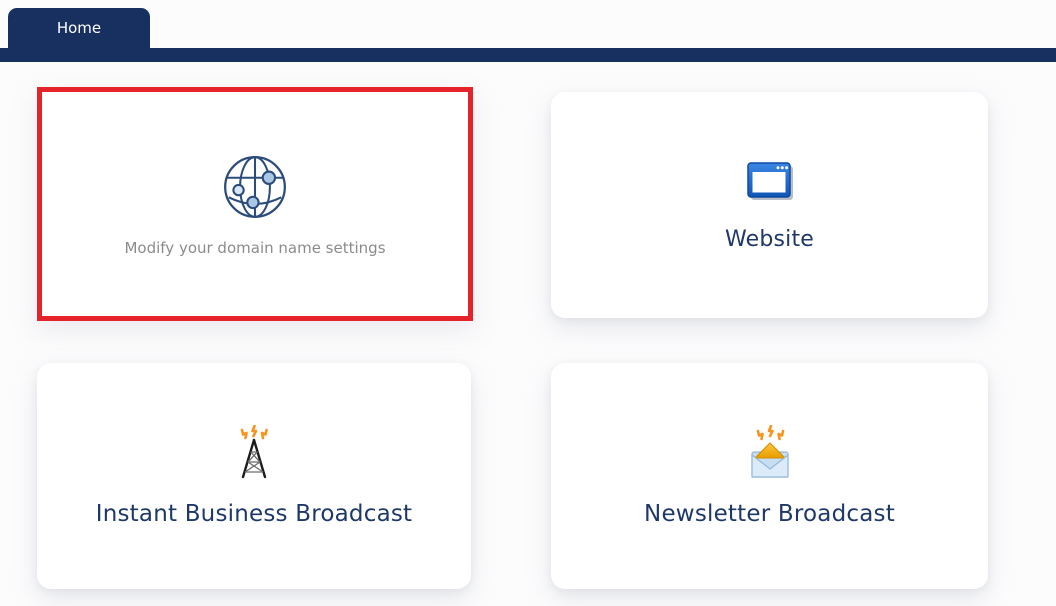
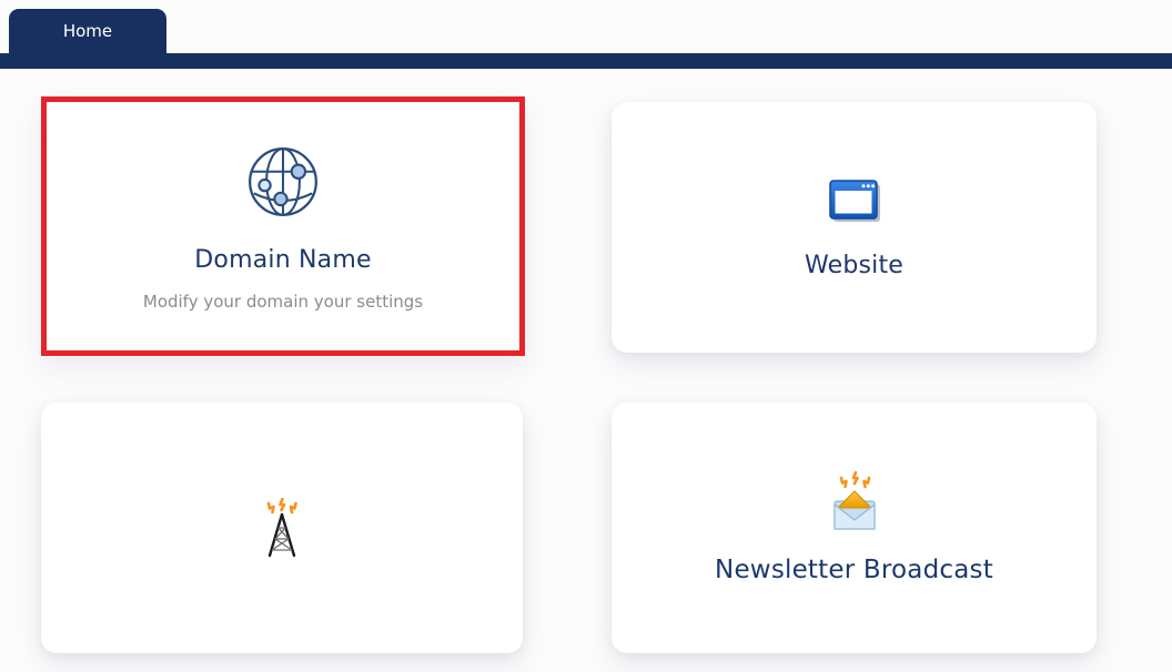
  Home
+ Domain Name
- Modify your domain name settings
+ Modify your domain your settings
  Website
- Instant Business Broadcast
  Newsletter Broadcast
